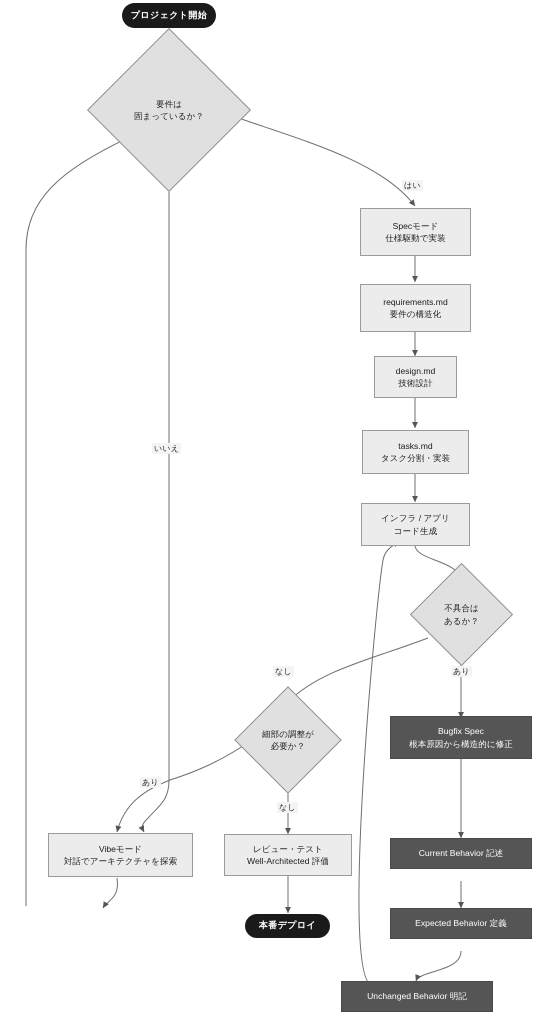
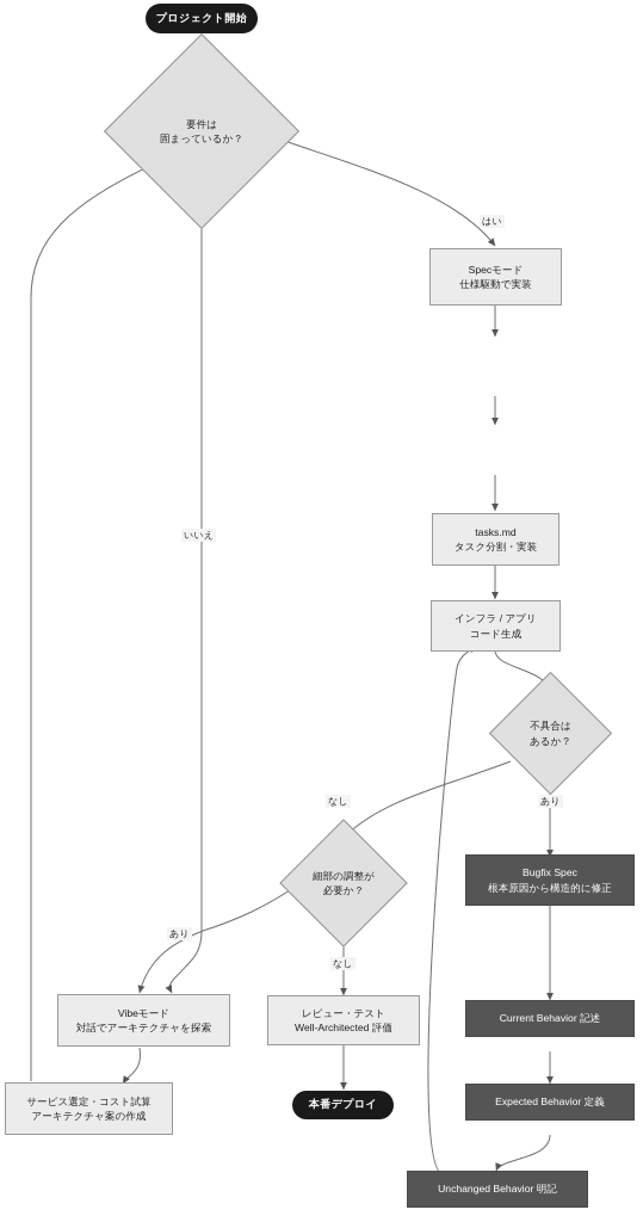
  プロジェクト開始
  要件は
  固まっているか？
  はい
  いいえ
  Specモード
  仕様駆動で実装
- requirements.md
- 要件の構造化
- design.md
- 技術設計
  tasks.md
  タスク分割・実装
  インフラ / アプリ
  コード生成
  不具合は
  あるか？
  あり
  なし
  細部の調整が
  必要か？
  あり
  なし
  Bugfix Spec
  根本原因から構造的に修正
  Current Behavior 記述
  Expected Behavior 定義
  Unchanged Behavior 明記
  Vibeモード
  対話でアーキテクチャを探索
+ サービス選定・コスト試算
+ アーキテクチャ案の作成
  レビュー・テスト
  Well-Architected 評価
  本番デプロイ
